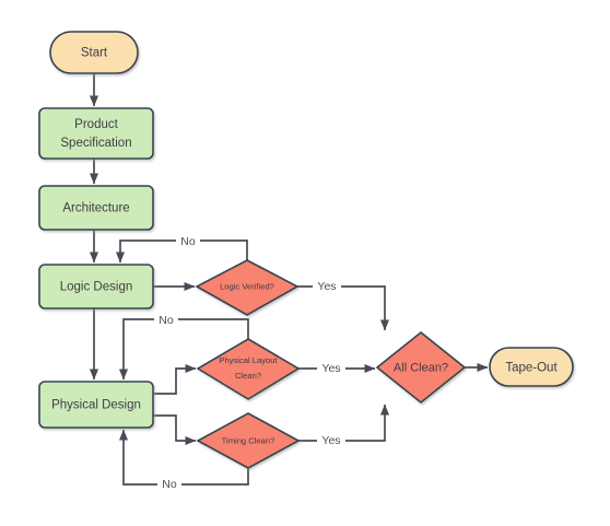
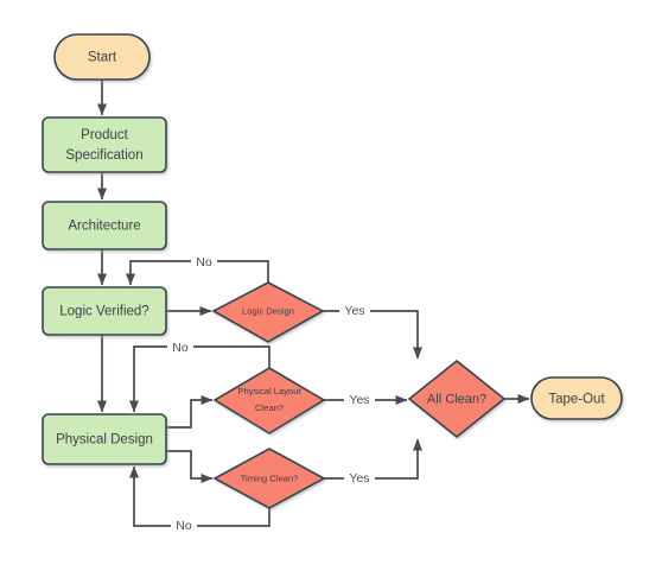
  No
  Yes
  No
  Yes
  Yes
  No
  Start
  Product
  Specification
  Architecture
- Logic Design
+ Logic Verified?
  Physical Design
- Logic Verified?
+ Logic Design
  Physical Layout
  Clean?
  Timing Clean?
  All Clean?
  Tape-Out
